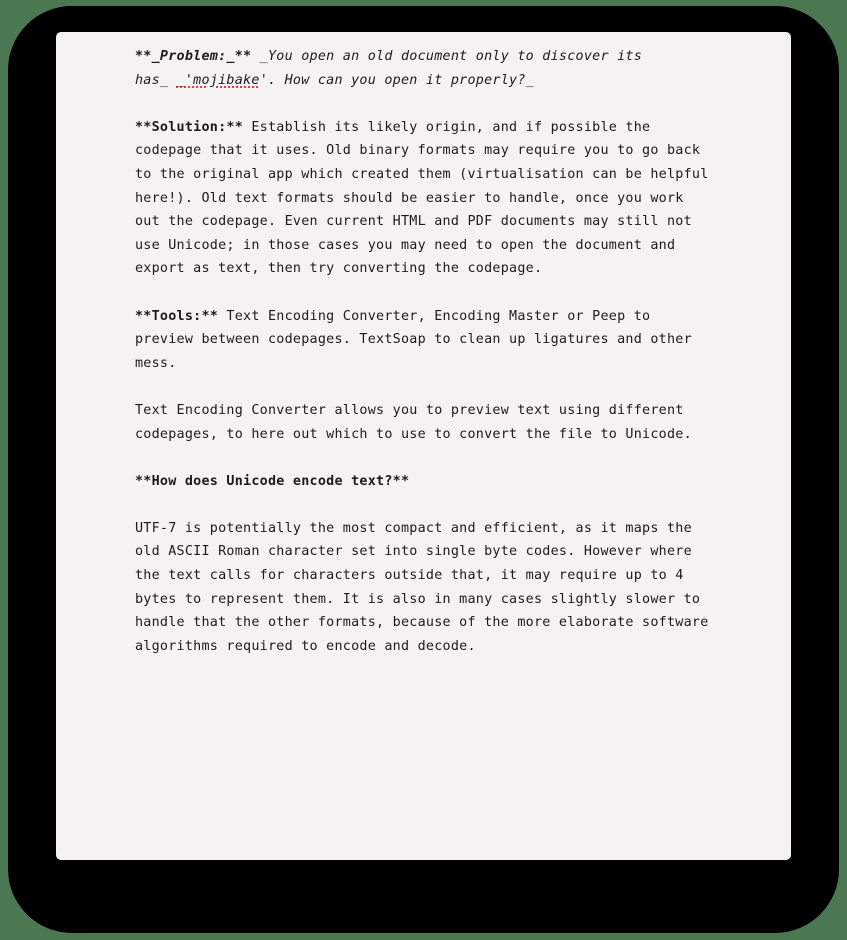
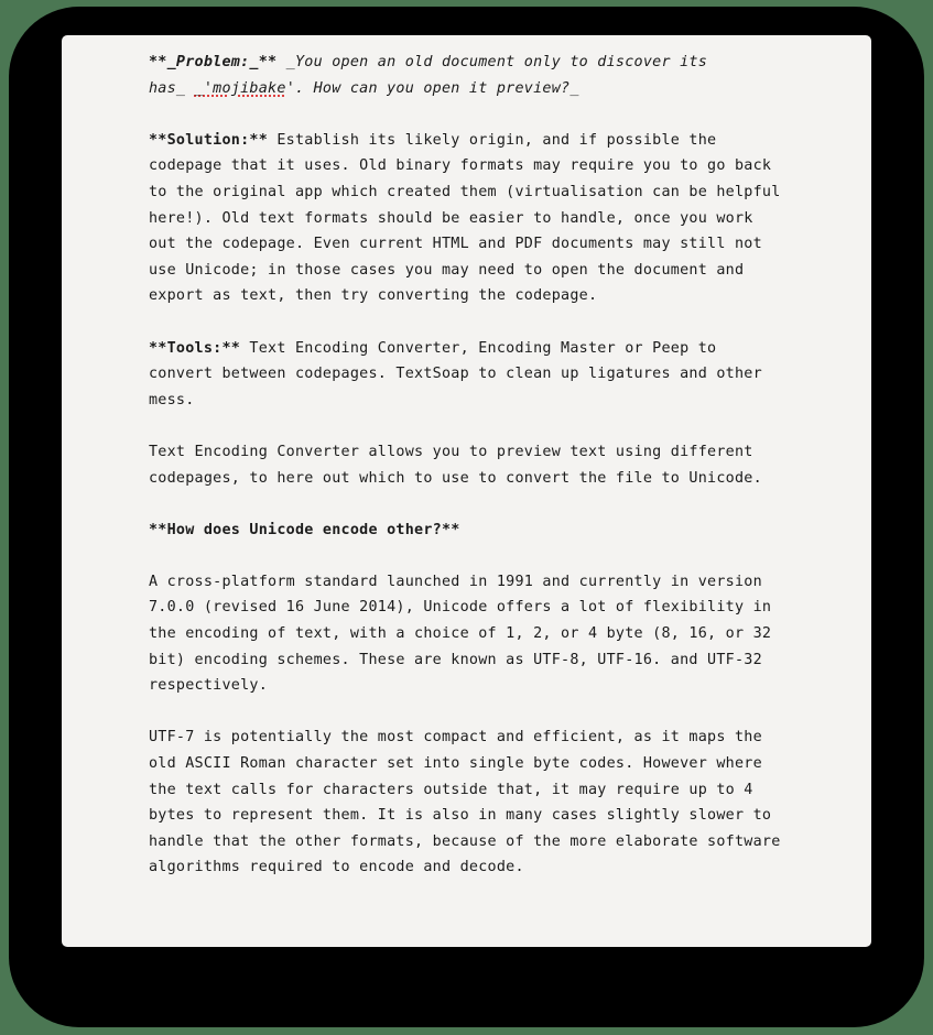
- **_Problem:_** _You open an old document only to discover its has_ _'mojibake'. How can you open it properly?_
+ **_Problem:_** _You open an old document only to discover its has_ _'mojibake'. How can you open it preview?_
  **Solution:** Establish its likely origin, and if possible the codepage that it uses. Old binary formats may require you to go back to the original app which created them (virtualisation can be helpful here!). Old text formats should be easier to handle, once you work out the codepage. Even current HTML and PDF documents may still not use Unicode; in those cases you may need to open the document and export as text, then try converting the codepage.
- **Tools:** Text Encoding Converter, Encoding Master or Peep to preview between codepages. TextSoap to clean up ligatures and other mess.
+ **Tools:** Text Encoding Converter, Encoding Master or Peep to convert between codepages. TextSoap to clean up ligatures and other mess.
  Text Encoding Converter allows you to preview text using different codepages, to here out which to use to convert the file to Unicode.
- **How does Unicode encode text?**
+ **How does Unicode encode other?**
+ A cross-platform standard launched in 1991 and currently in version 7.0.0 (revised 16 June 2014), Unicode offers a lot of flexibility in the encoding of text, with a choice of 1, 2, or 4 byte (8, 16, or 32 bit) encoding schemes. These are known as UTF-8, UTF-16. and UTF-32 respectively.
  UTF-7 is potentially the most compact and efficient, as it maps the old ASCII Roman character set into single byte codes. However where the text calls for characters outside that, it may require up to 4 bytes to represent them. It is also in many cases slightly slower to handle that the other formats, because of the more elaborate software algorithms required to encode and decode.
